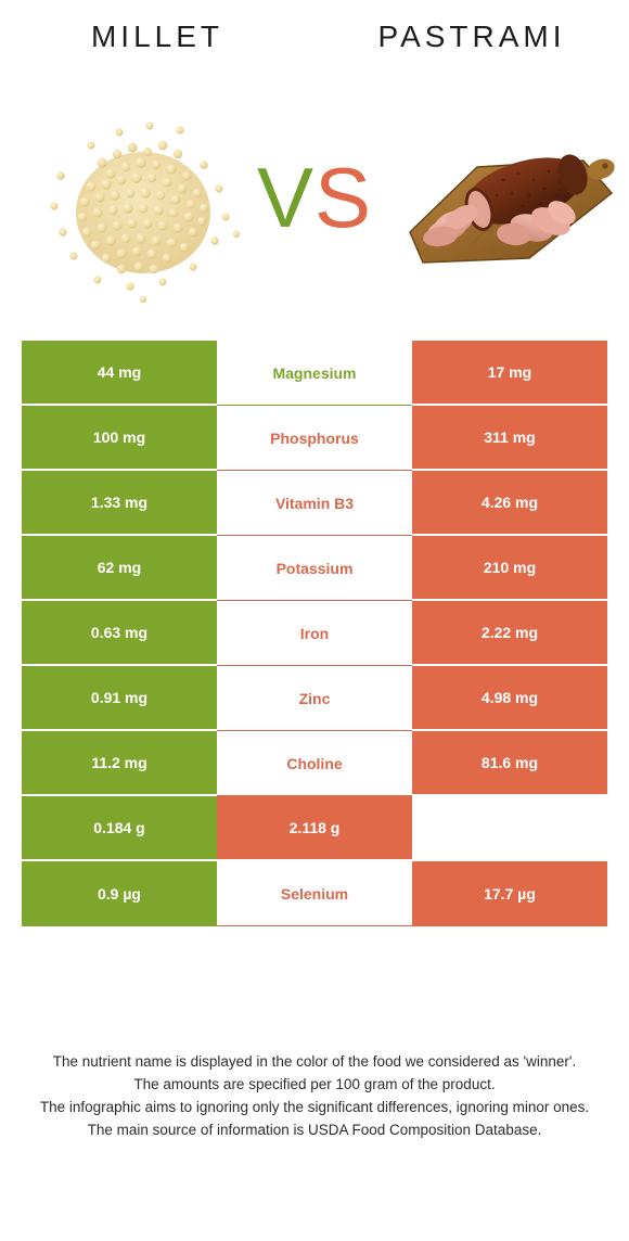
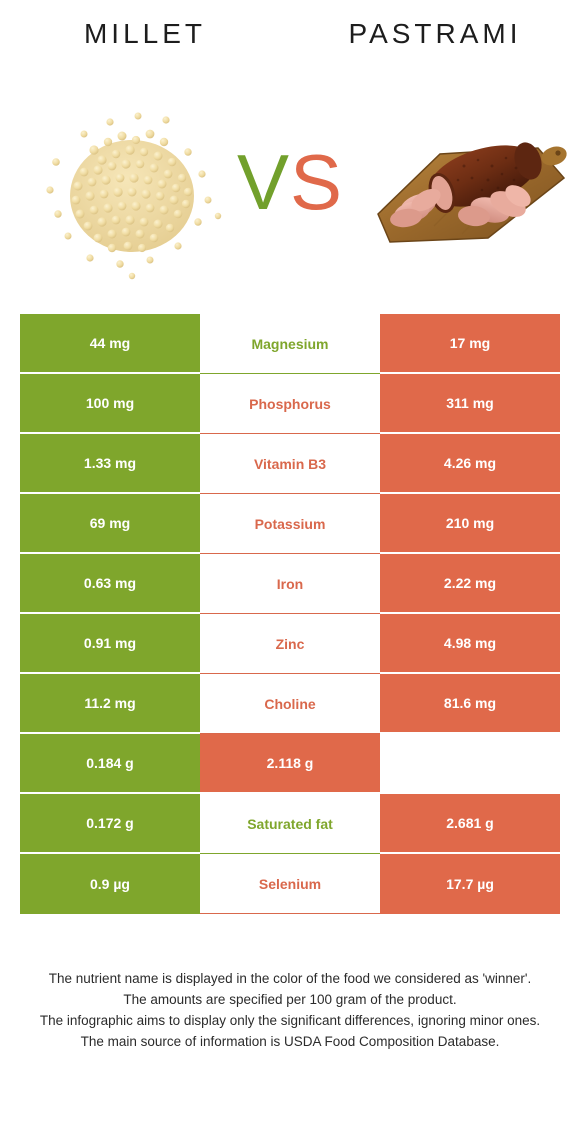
  MILLET
  PASTRAMI
  VS
  44 mg
  Magnesium
  17 mg
  100 mg
  Phosphorus
  311 mg
  1.33 mg
  Vitamin B3
  4.26 mg
- 62 mg
+ 69 mg
  Potassium
  210 mg
  0.63 mg
  Iron
  2.22 mg
  0.91 mg
  Zinc
  4.98 mg
  11.2 mg
  Choline
  81.6 mg
  0.184 g
  2.118 g
+ 0.172 g
+ Saturated fat
+ 2.681 g
  0.9 µg
  Selenium
  17.7 µg
  The nutrient name is displayed in the color of the food we considered as 'winner'.
  The amounts are specified per 100 gram of the product.
- The infographic aims to ignoring only the significant differences, ignoring minor ones.
+ The infographic aims to display only the significant differences, ignoring minor ones.
  The main source of information is USDA Food Composition Database.
